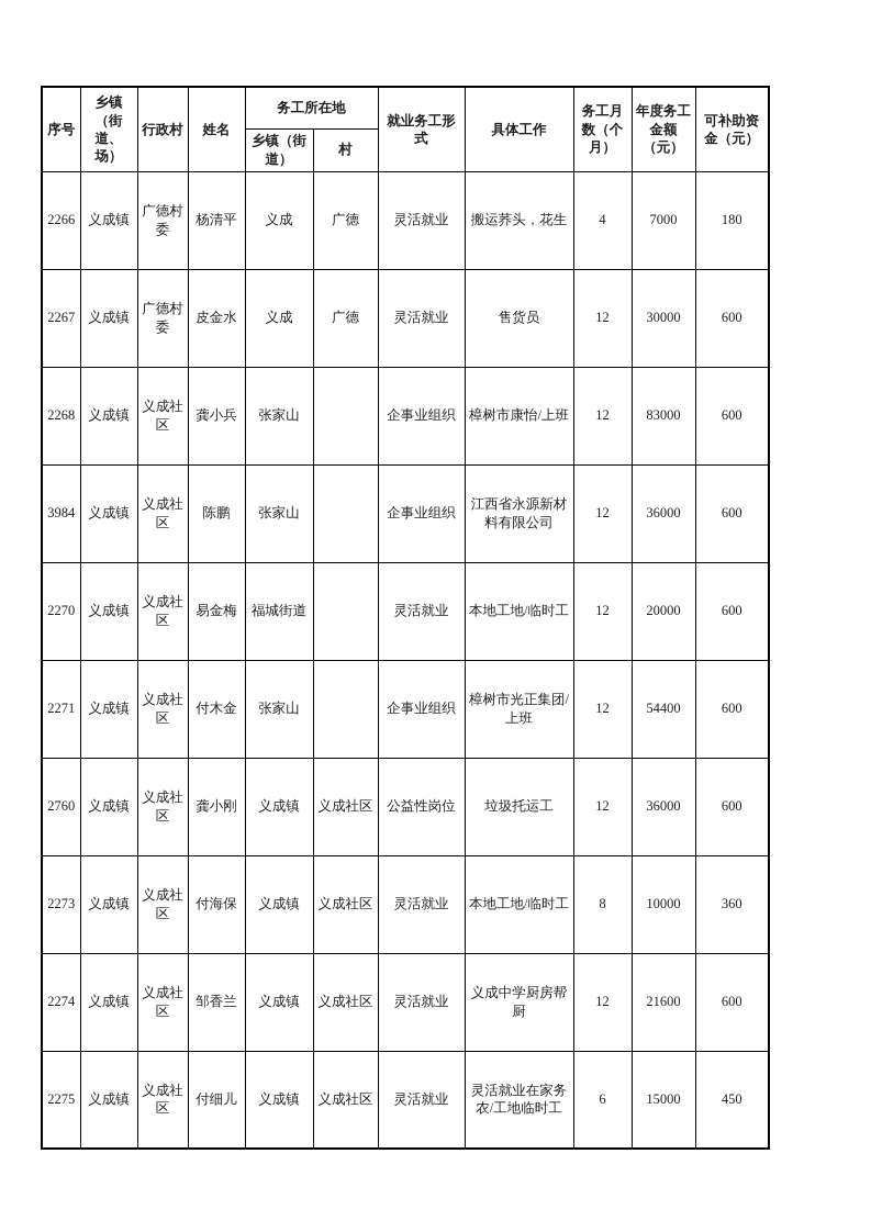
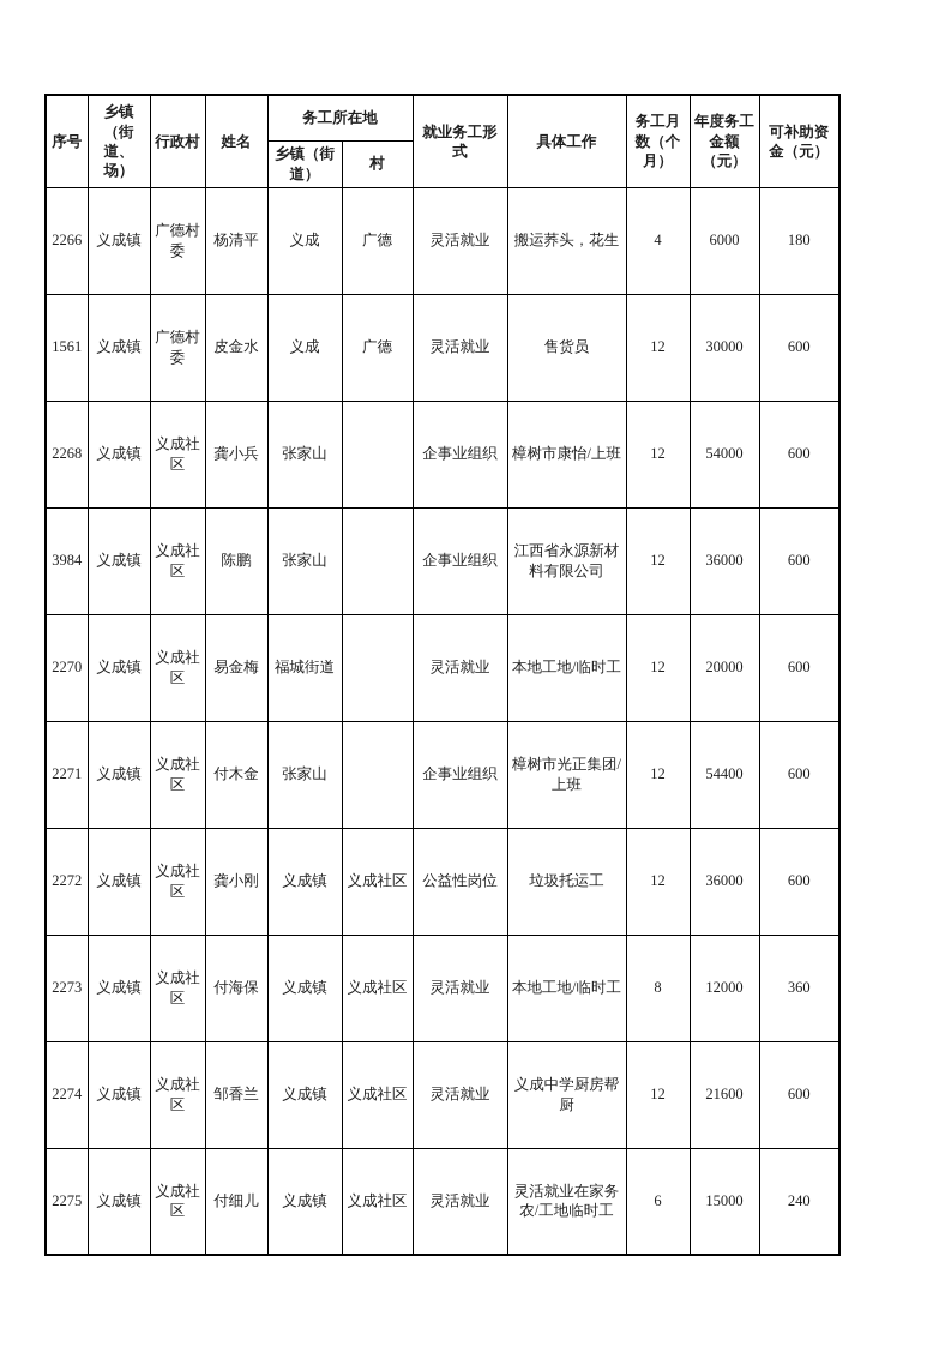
  序号	乡镇（街道、场）	行政村	姓名	务工所在地	就业务工形式	具体工作	务工月数（个月）	年度务工金额（元）	可补助资金（元）
  乡镇（街道）	村
- 2266	义成镇	广德村委	杨清平	义成	广德	灵活就业	搬运荞头，花生	4	7000	180
+ 2266	义成镇	广德村委	杨清平	义成	广德	灵活就业	搬运荞头，花生	4	6000	180
- 2267	义成镇	广德村委	皮金水	义成	广德	灵活就业	售货员	12	30000	600
+ 1561	义成镇	广德村委	皮金水	义成	广德	灵活就业	售货员	12	30000	600
- 2268	义成镇	义成社区	龚小兵	张家山		企事业组织	樟树市康怡/上班	12	83000	600
+ 2268	义成镇	义成社区	龚小兵	张家山		企事业组织	樟树市康怡/上班	12	54000	600
  3984	义成镇	义成社区	陈鹏	张家山		企事业组织	江西省永源新材料有限公司	12	36000	600
  2270	义成镇	义成社区	易金梅	福城街道		灵活就业	本地工地/临时工	12	20000	600
  2271	义成镇	义成社区	付木金	张家山		企事业组织	樟树市光正集团/上班	12	54400	600
- 2760	义成镇	义成社区	龚小刚	义成镇	义成社区	公益性岗位	垃圾托运工	12	36000	600
+ 2272	义成镇	义成社区	龚小刚	义成镇	义成社区	公益性岗位	垃圾托运工	12	36000	600
- 2273	义成镇	义成社区	付海保	义成镇	义成社区	灵活就业	本地工地/临时工	8	10000	360
+ 2273	义成镇	义成社区	付海保	义成镇	义成社区	灵活就业	本地工地/临时工	8	12000	360
  2274	义成镇	义成社区	邹香兰	义成镇	义成社区	灵活就业	义成中学厨房帮厨	12	21600	600
- 2275	义成镇	义成社区	付细儿	义成镇	义成社区	灵活就业	灵活就业在家务农/工地临时工	6	15000	450
+ 2275	义成镇	义成社区	付细儿	义成镇	义成社区	灵活就业	灵活就业在家务农/工地临时工	6	15000	240
